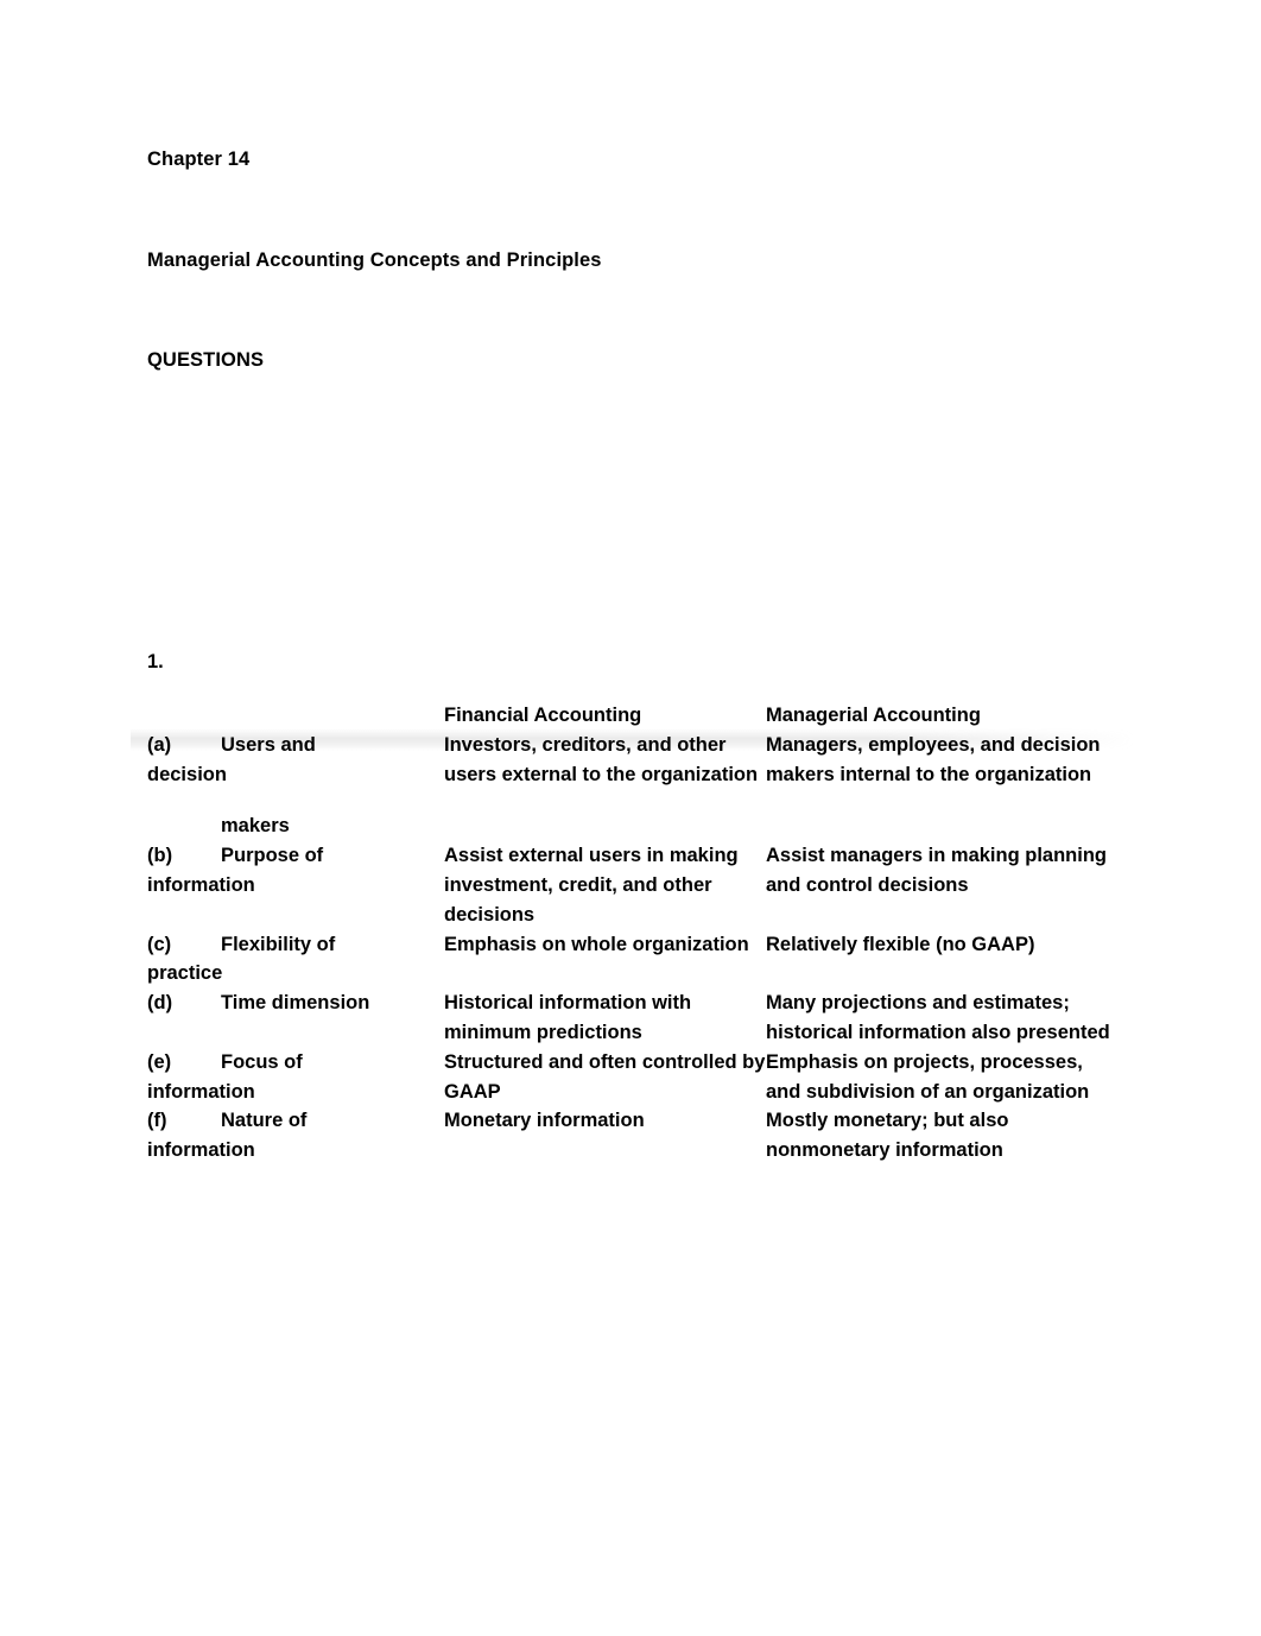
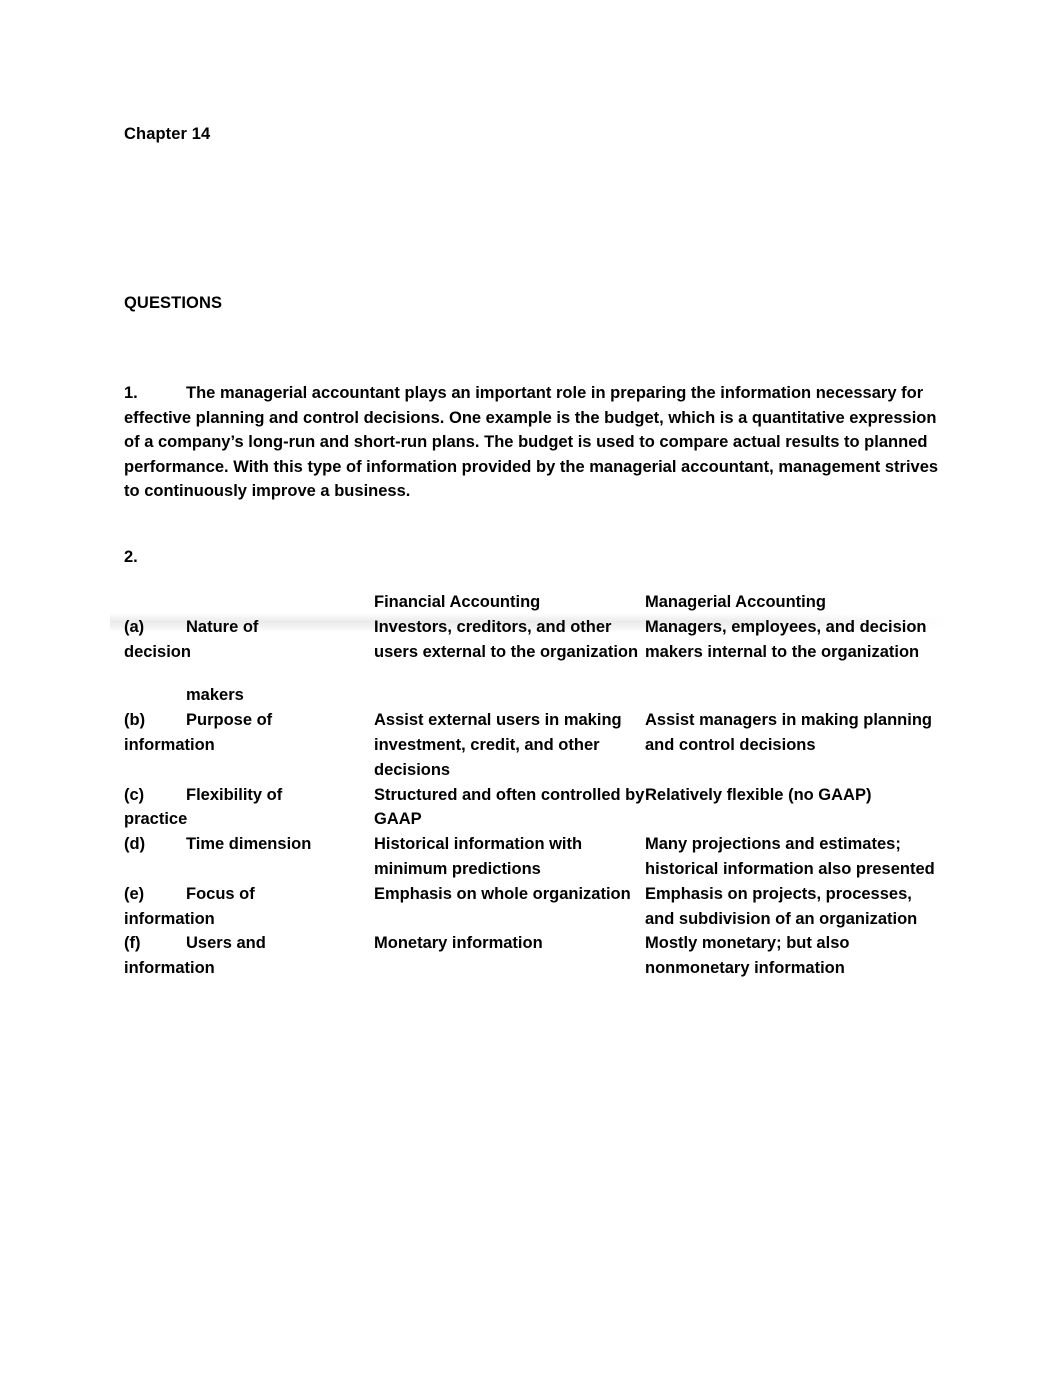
  Chapter 14
- Managerial Accounting Concepts and Principles
  QUESTIONS
+ 1. The managerial accountant plays an important role in preparing the information necessary for effective planning and control decisions. One example is the budget, which is a quantitative expression of a company’s long-run and short-run plans. The budget is used to compare actual results to planned performance. With this type of information provided by the managerial accountant, management strives to continuously improve a business.
- 1.
+ 2.
  	Financial Accounting	Managerial Accounting
- (a) Users and decision makers	Investors, creditors, and other users external to the organization	Managers, employees, and decision makers internal to the organization
+ (a) Nature of decision makers	Investors, creditors, and other users external to the organization	Managers, employees, and decision makers internal to the organization
  (b) Purpose of information	Assist external users in making investment, credit, and other decisions	Assist managers in making planning and control decisions
- (c) Flexibility of practice	Emphasis on whole organization	Relatively flexible (no GAAP)
+ (c) Flexibility of practice	Structured and often controlled by GAAP	Relatively flexible (no GAAP)
  (d) Time dimension	Historical information with minimum predictions	Many projections and estimates; historical information also presented
- (e) Focus of information	Structured and often controlled by GAAP	Emphasis on projects, processes, and subdivision of an organization
+ (e) Focus of information	Emphasis on whole organization	Emphasis on projects, processes, and subdivision of an organization
- (f) Nature of information	Monetary information	Mostly monetary; but also nonmonetary information
+ (f) Users and information	Monetary information	Mostly monetary; but also nonmonetary information
